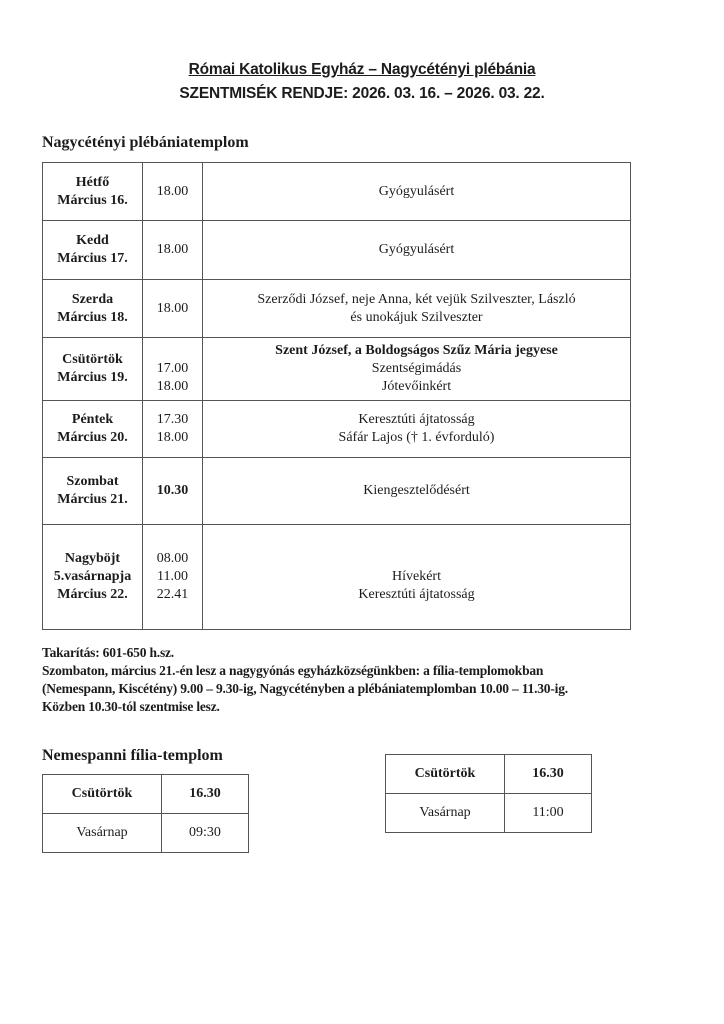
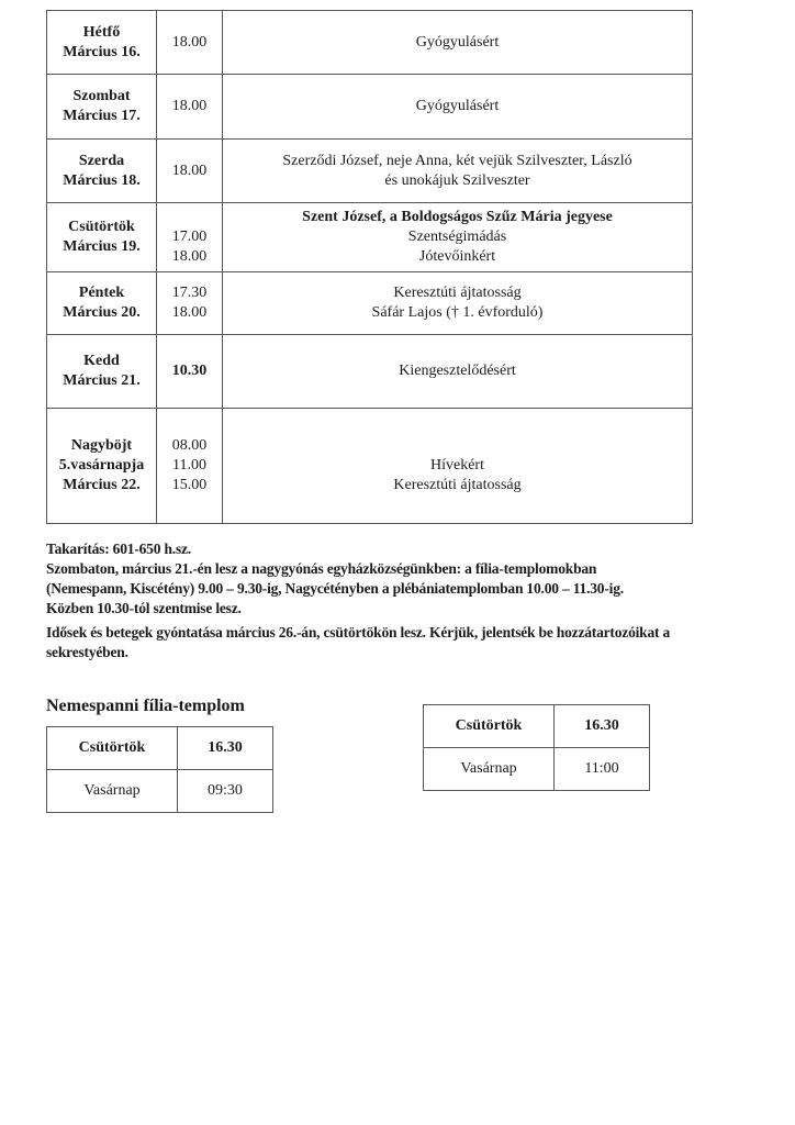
- Római Katolikus Egyház – Nagycétényi plébánia
- SZENTMISÉK RENDJE: 2026. 03. 16. – 2026. 03. 22.
- Nagycétényi plébániatemplom
  HétfőMárcius 16.	18.00	Gyógyulásért
- KeddMárcius 17.	18.00	Gyógyulásért
+ SzombatMárcius 17.	18.00	Gyógyulásért
  SzerdaMárcius 18.	18.00	Szerződi József, neje Anna, két vejük Szilveszter, Lászlóés unokájuk Szilveszter
  CsütörtökMárcius 19.	17.0018.00	Szent József, a Boldogságos Szűz Mária jegyeseSzentségimádásJótevőinkért
  PéntekMárcius 20.	17.3018.00	Keresztúti ájtatosságSáfár Lajos († 1. évforduló)
- SzombatMárcius 21.	10.30	Kiengesztelődésért
+ KeddMárcius 21.	10.30	Kiengesztelődésért
- Nagyböjt5.vasárnapjaMárcius 22.	08.0011.0022.41	HívekértKeresztúti ájtatosság
+ Nagyböjt5.vasárnapjaMárcius 22.	08.0011.0015.00	HívekértKeresztúti ájtatosság
  Takarítás: 601-650 h.sz.
  Szombaton, március 21.-én lesz a nagygyónás egyházközségünkben: a fília-templomokban
  (Nemespann, Kiscétény) 9.00 – 9.30-ig, Nagycétényben a plébániatemplomban 10.00 – 11.30-ig.
  Közben 10.30-tól szentmise lesz.
+ Idősek és betegek gyóntatása március 26.-án, csütörtökön lesz. Kérjük, jelentsék be hozzátartozóikat a
+ sekrestyében.
  Nemespanni fília-templom
  Csütörtök	16.30
  Vasárnap	09:30
  Csütörtök	16.30
  Vasárnap	11:00
